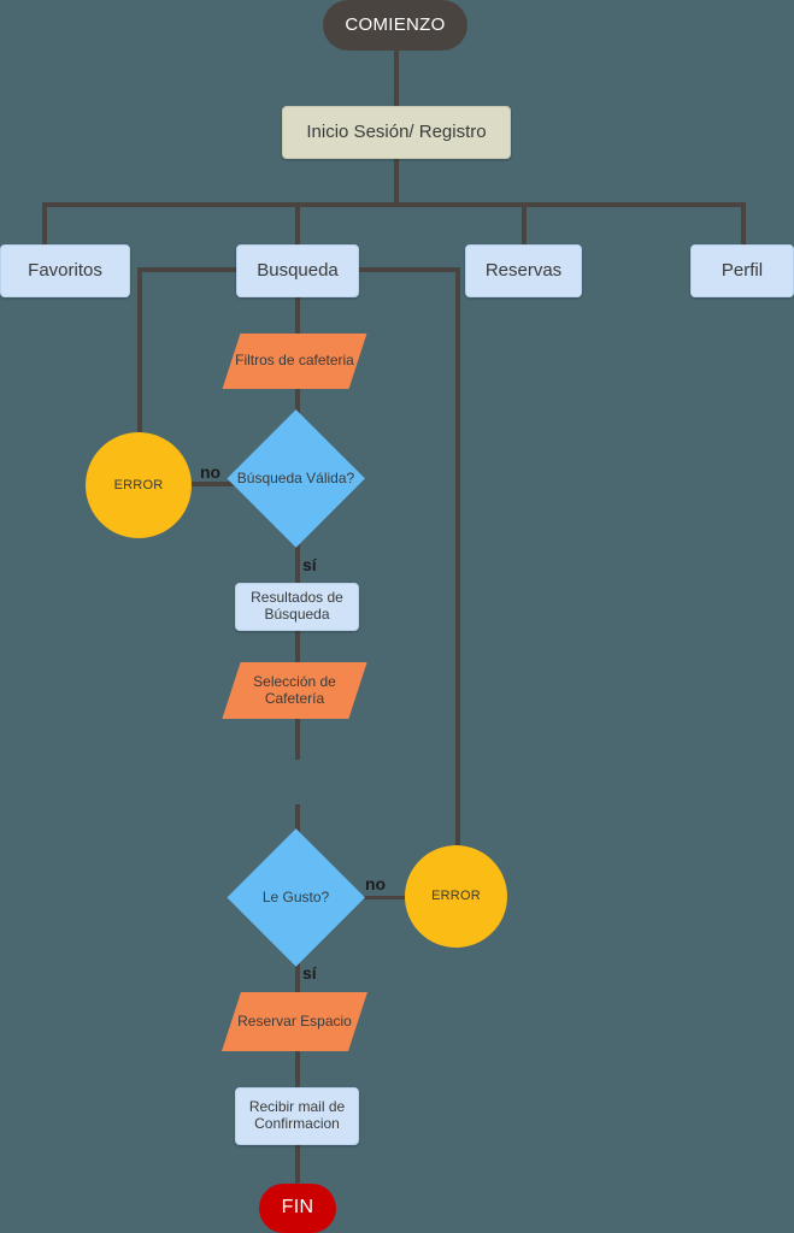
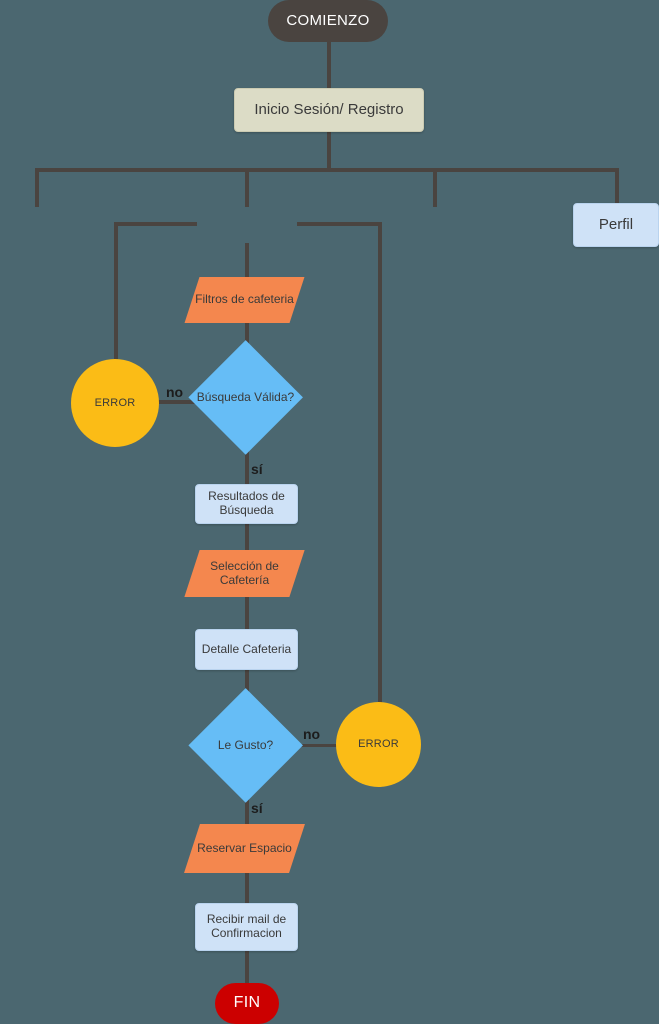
  COMIENZO
  Inicio Sesión/ Registro
- Favoritos
- Busqueda
- Reservas
  Perfil
  Filtros de cafeteria
  ERROR
  Búsqueda Válida?
  Resultados de Búsqueda
  Selección de Cafetería
+ Detalle Cafeteria
  Le Gusto?
  ERROR
  Reservar Espacio
  Recibir mail de Confirmacion
  FIN
  no
  sí
  no
  sí
